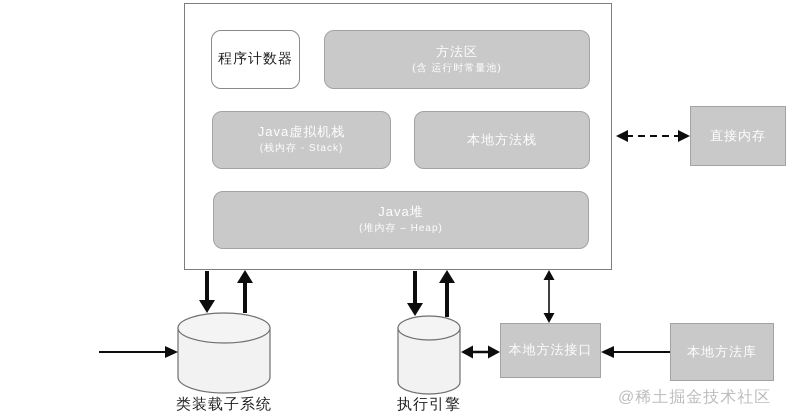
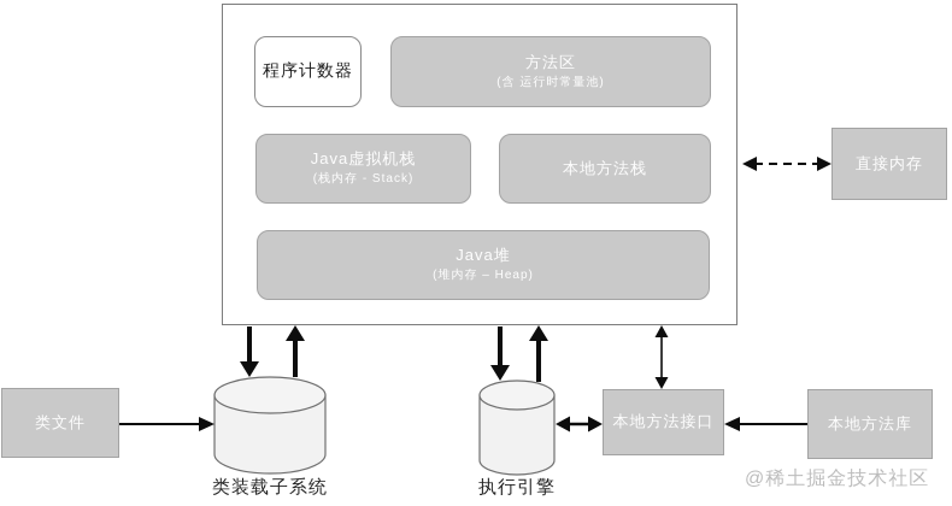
  程序计数器
  方法区
  (含 运行时常量池)
  Java虚拟机栈
  (栈内存 - Stack)
  本地方法栈
  Java堆
  (堆内存 – Heap)
  直接内存
+ 类文件
  本地方法接口
  本地方法库
  类装载子系统
  执行引擎
  @稀土掘金技术社区
